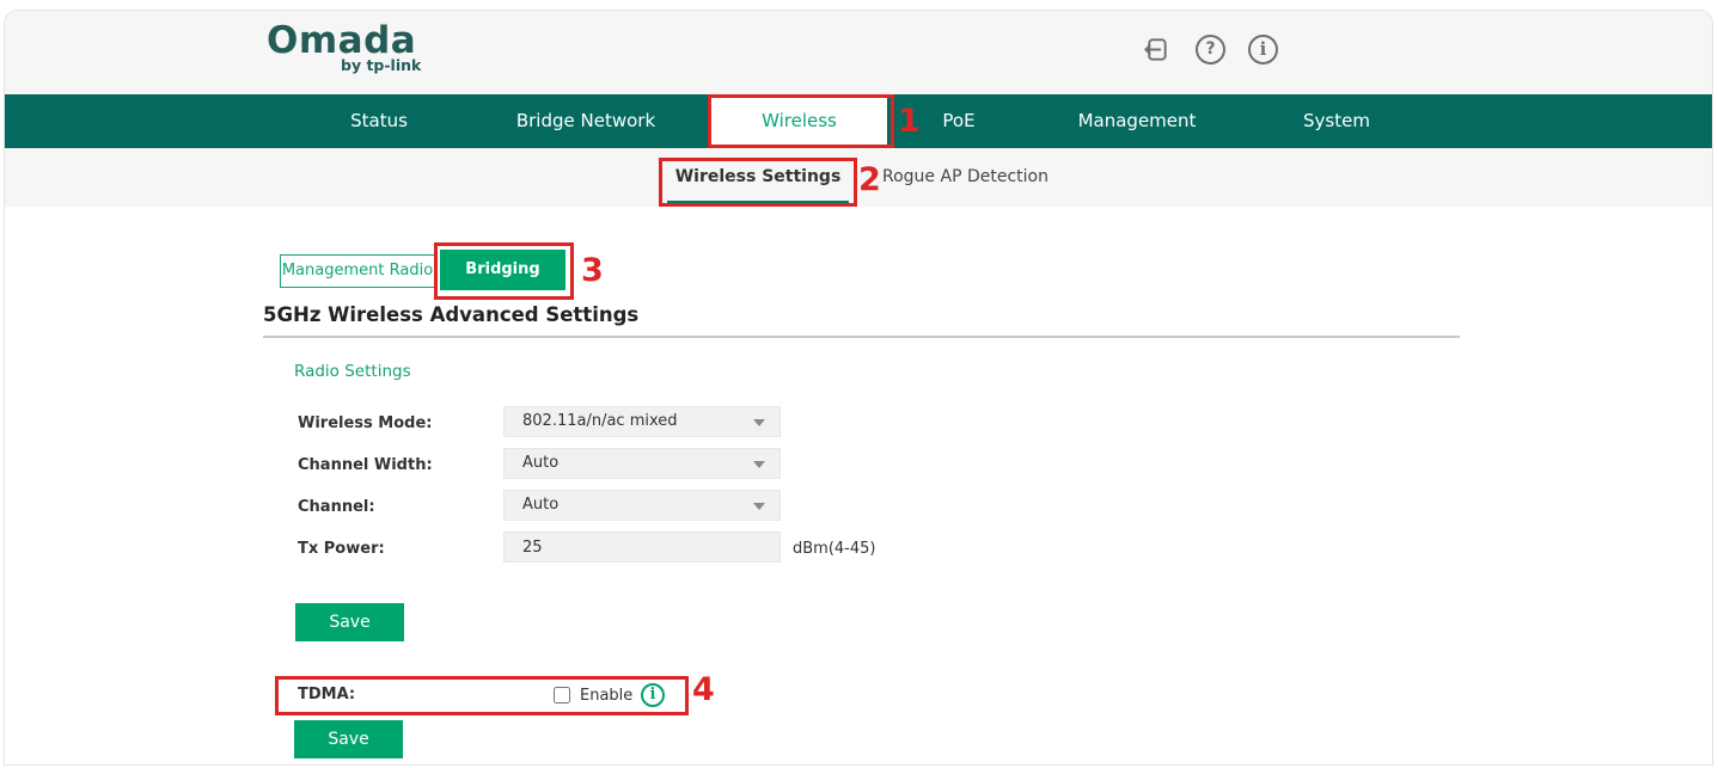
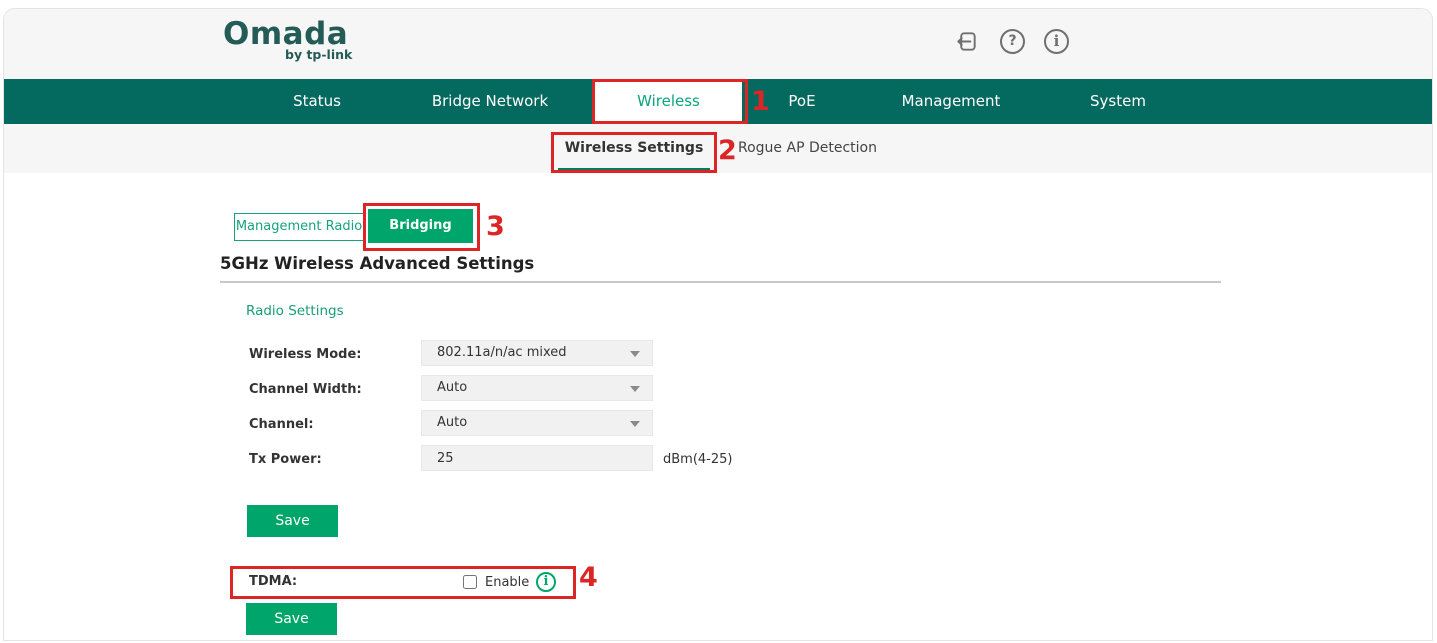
  Omada
  by tp-link
  ?
  i
  Status
  Bridge Network
  Wireless
  PoE
  Management
  System
  Wireless Settings
  Rogue AP Detection
  Management Radio
  Bridging Radio
  5GHz Wireless Advanced Settings
  Radio Settings
  Wireless Mode:
  802.11a/n/ac mixed
  Channel Width:
  Auto
  Channel:
  Auto
  Tx Power:
  25
- dBm(4-45)
+ dBm(4-25)
  Save
  TDMA:
  Enable
  i
  Save
  1
  2
  3
  4
